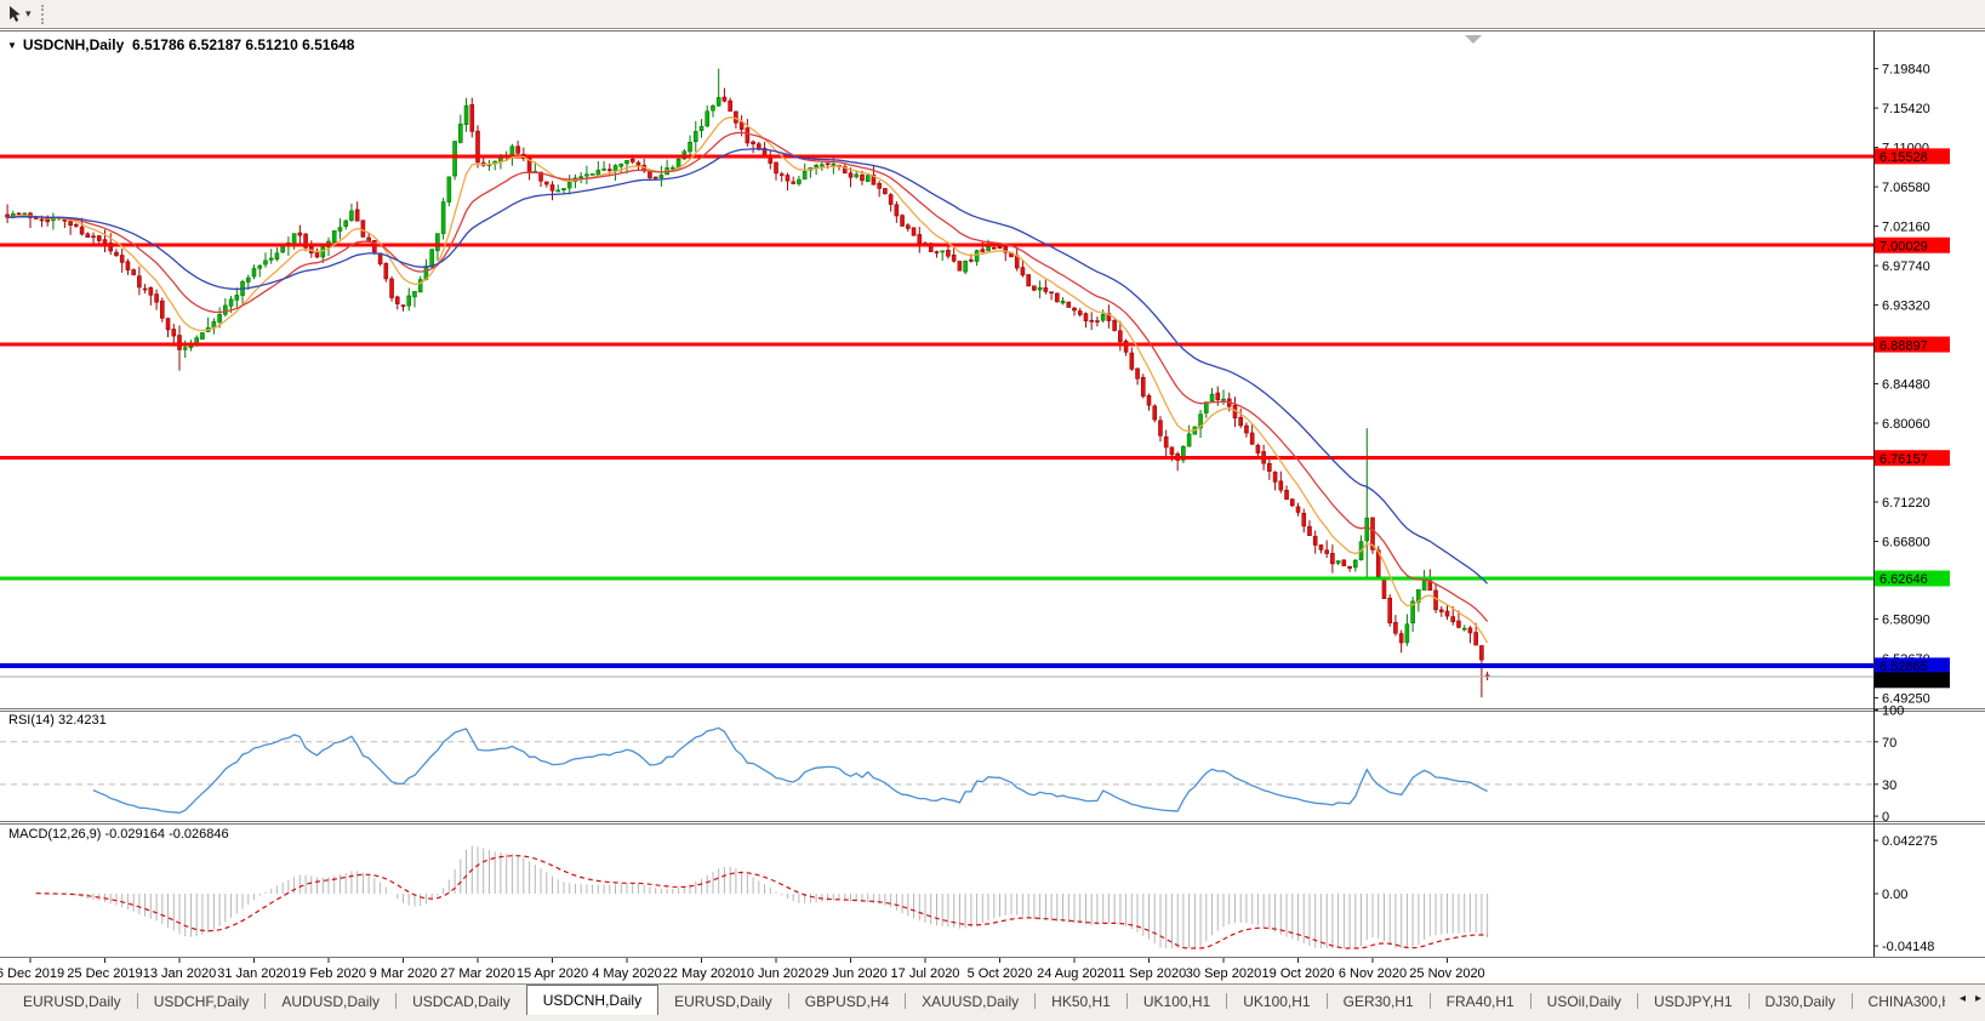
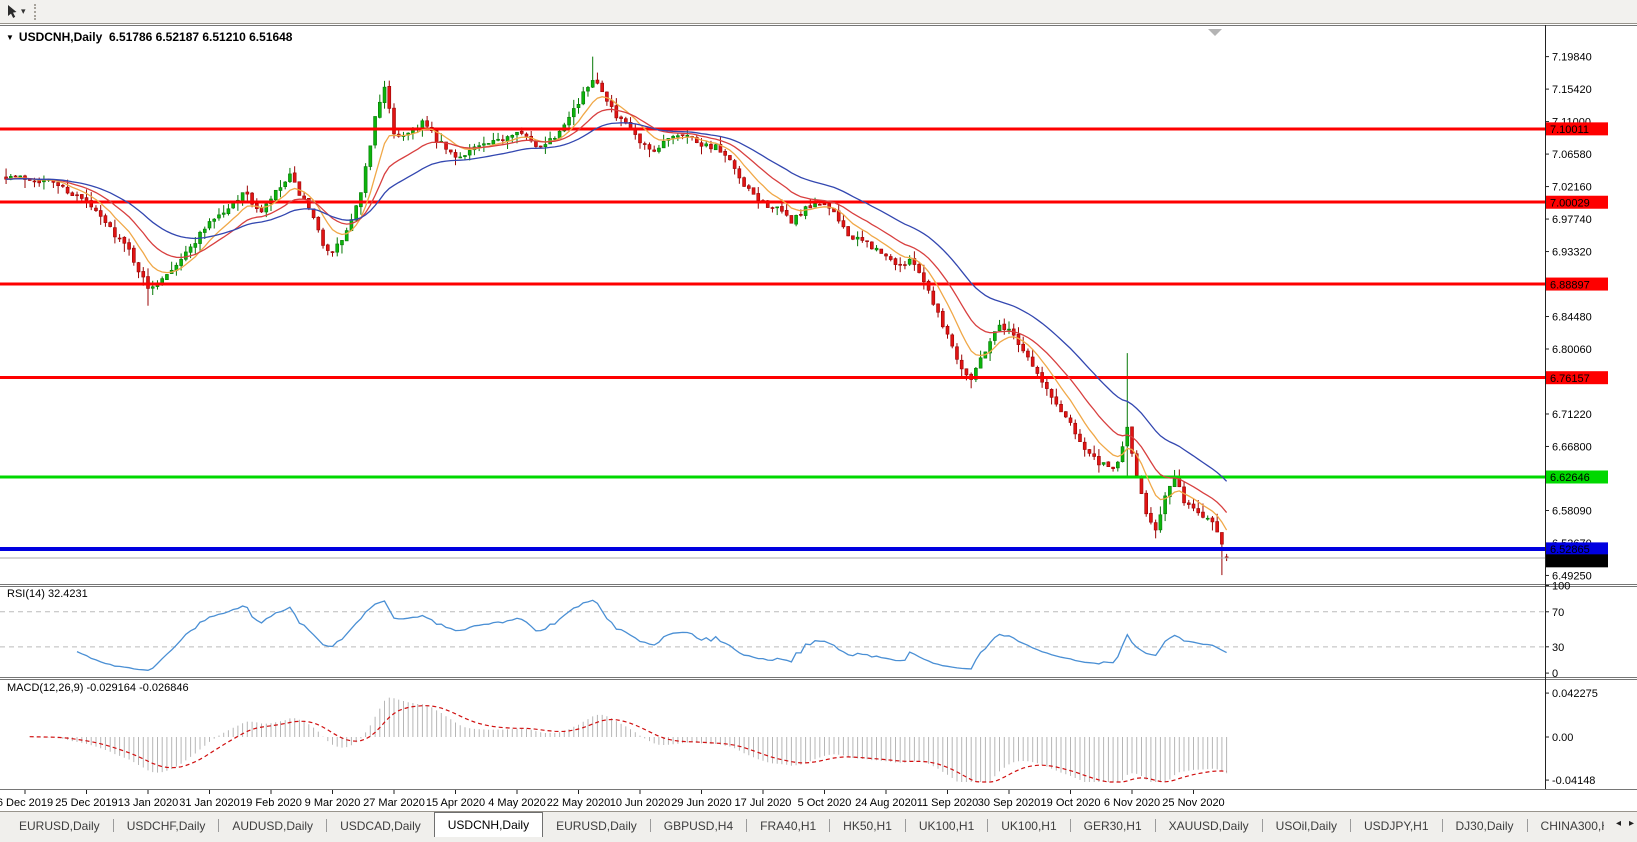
  ▾
  7.19840
  7.15420
  7.06580
  7.02160
  6.97740
  6.93320
  6.84480
  6.80060
  6.71220
  6.66800
  6.58090
  6.49250
- 6.15528
+ 7.10011
  7.00029
  6.88897
  6.76157
  6.62646
  6.52865
  6.51648
  100
  70
  30
  0
  0.042275
  0.00
  -0.04148
  Dec 2019
  25 Dec 2019
  13 Jan 2020
  31 Jan 2020
  19 Feb 2020
  9 Mar 2020
  27 Mar 2020
  15 Apr 2020
  4 May 2020
  22 May 2020
  10 Jun 2020
  29 Jun 2020
  17 Jul 2020
  5 Oct 2020
  24 Aug 2020
  11 Sep 2020
  30 Sep 2020
  19 Oct 2020
  6 Nov 2020
  25 Nov 2020
  ▼ USDCNH,Daily 6.51786 6.52187 6.51210 6.51648
  RSI(14) 32.4231
  MACD(12,26,9) -0.029164 -0.026846
  EURUSD,Daily
  USDCHF,Daily
  AUDUSD,Daily
  USDCAD,Daily
  USDCNH,Daily
  EURUSD,Daily
  GBPUSD,H4
- XAUUSD,Daily
+ FRA40,H1
  HK50,H1
  UK100,H1
  UK100,H1
  GER30,H1
- FRA40,H1
+ XAUUSD,Daily
  USOil,Daily
  USDJPY,H1
  DJ30,Daily
  CHINA300,
  ◂
  ▸
